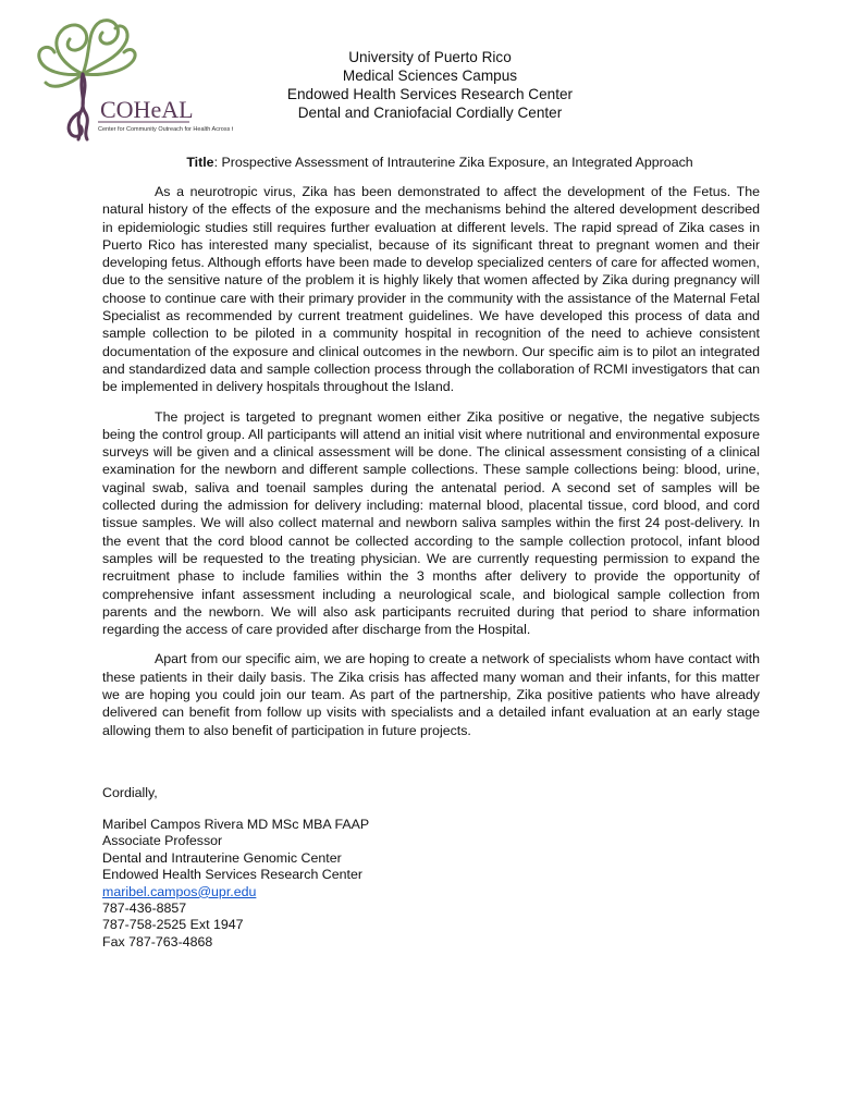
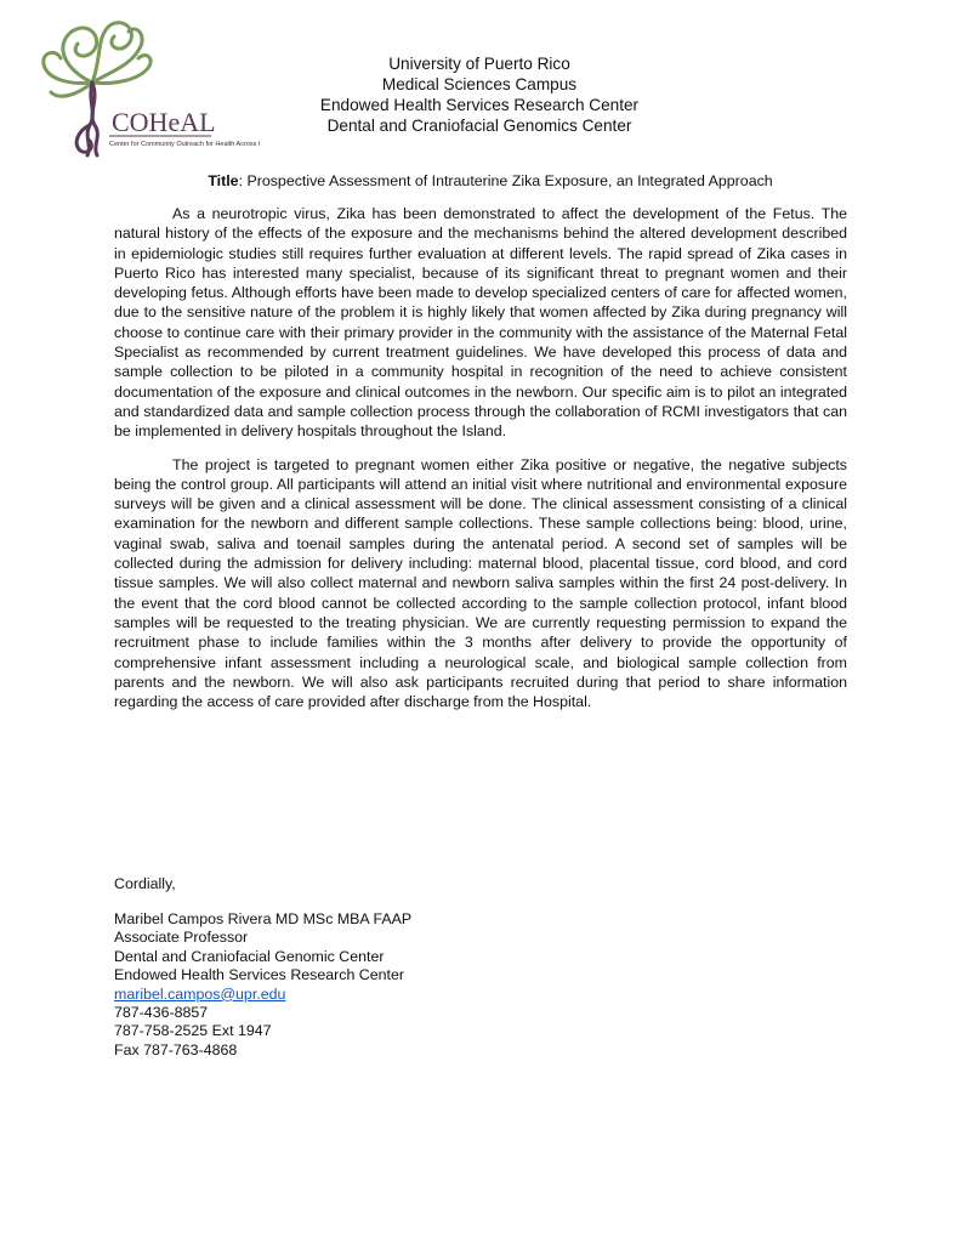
  COHeAL
  University of Puerto Rico
  Medical Sciences Campus
  Endowed Health Services Research Center
- Dental and Craniofacial Cordially Center
+ Dental and Craniofacial Genomics Center
  Title: Prospective Assessment of Intrauterine Zika Exposure, an Integrated Approach
  As a neurotropic virus, Zika has been demonstrated to affect the development of the Fetus. The natural history of the effects of the exposure and the mechanisms behind the altered development described in epidemiologic studies still requires further evaluation at different levels. The rapid spread of Zika cases in Puerto Rico has interested many specialist, because of its significant threat to pregnant women and their developing fetus. Although efforts have been made to develop specialized centers of care for affected women, due to the sensitive nature of the problem it is highly likely that women affected by Zika during pregnancy will choose to continue care with their primary provider in the community with the assistance of the Maternal Fetal Specialist as recommended by current treatment guidelines. We have developed this process of data and sample collection to be piloted in a community hospital in recognition of the need to achieve consistent documentation of the exposure and clinical outcomes in the newborn. Our specific aim is to pilot an integrated and standardized data and sample collection process through the collaboration of RCMI investigators that can be implemented in delivery hospitals throughout the Island.
  The project is targeted to pregnant women either Zika positive or negative, the negative subjects being the control group. All participants will attend an initial visit where nutritional and environmental exposure surveys will be given and a clinical assessment will be done. The clinical assessment consisting of a clinical examination for the newborn and different sample collections. These sample collections being: blood, urine, vaginal swab, saliva and toenail samples during the antenatal period. A second set of samples will be collected during the admission for delivery including: maternal blood, placental tissue, cord blood, and cord tissue samples. We will also collect maternal and newborn saliva samples within the first 24 post-delivery. In the event that the cord blood cannot be collected according to the sample collection protocol, infant blood samples will be requested to the treating physician. We are currently requesting permission to expand the recruitment phase to include families within the 3 months after delivery to provide the opportunity of comprehensive infant assessment including a neurological scale, and biological sample collection from parents and the newborn. We will also ask participants recruited during that period to share information regarding the access of care provided after discharge from the Hospital.
- Apart from our specific aim, we are hoping to create a network of specialists whom have contact with these patients in their daily basis. The Zika crisis has affected many woman and their infants, for this matter we are hoping you could join our team. As part of the partnership, Zika positive patients who have already delivered can benefit from follow up visits with specialists and a detailed infant evaluation at an early stage allowing them to also benefit of participation in future projects.
  Cordially,
  Maribel Campos Rivera MD MSc MBA FAAP
  Associate Professor
- Dental and Intrauterine Genomic Center
+ Dental and Craniofacial Genomic Center
  Endowed Health Services Research Center
  maribel.campos@upr.edu
  787-436-8857
  787-758-2525 Ext 1947
  Fax 787-763-4868
